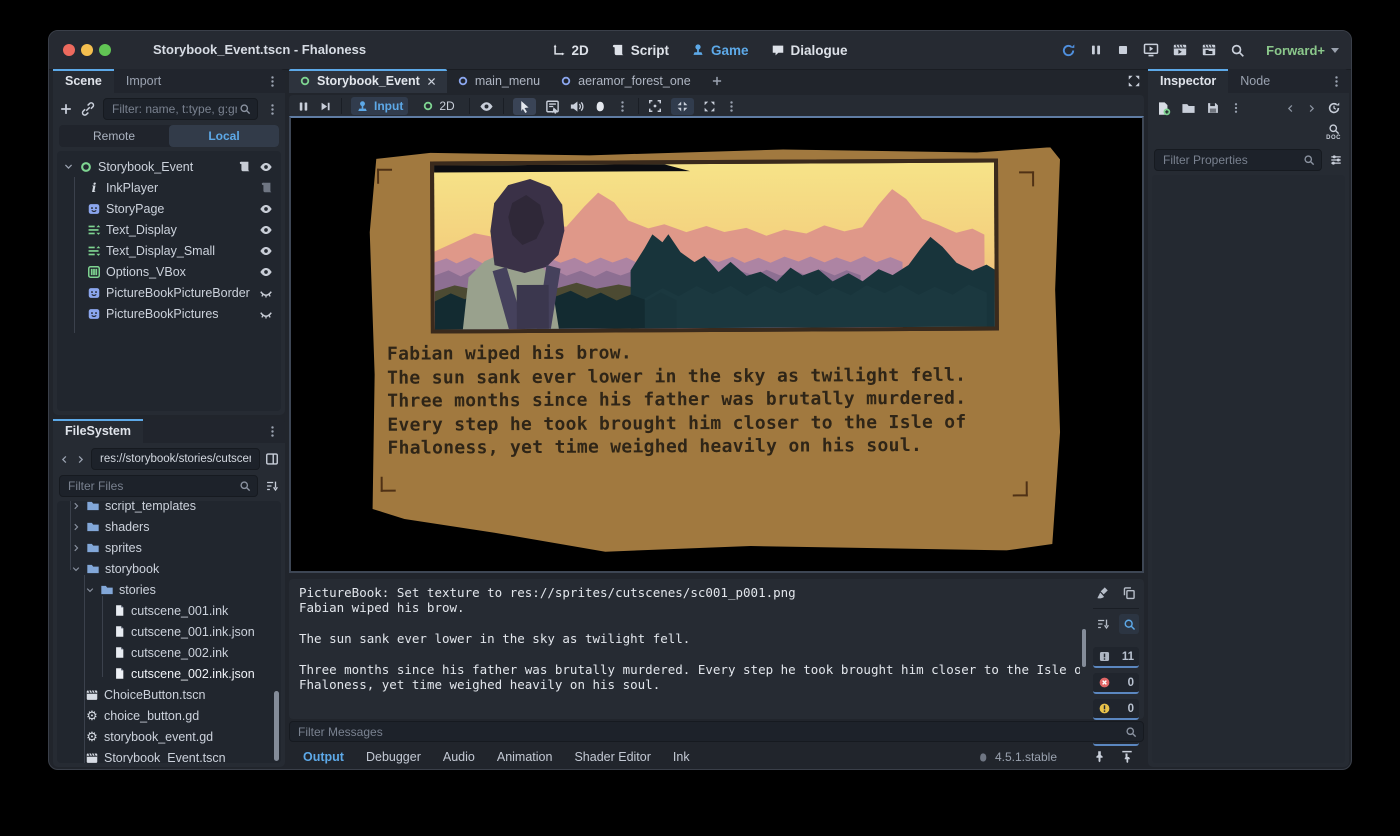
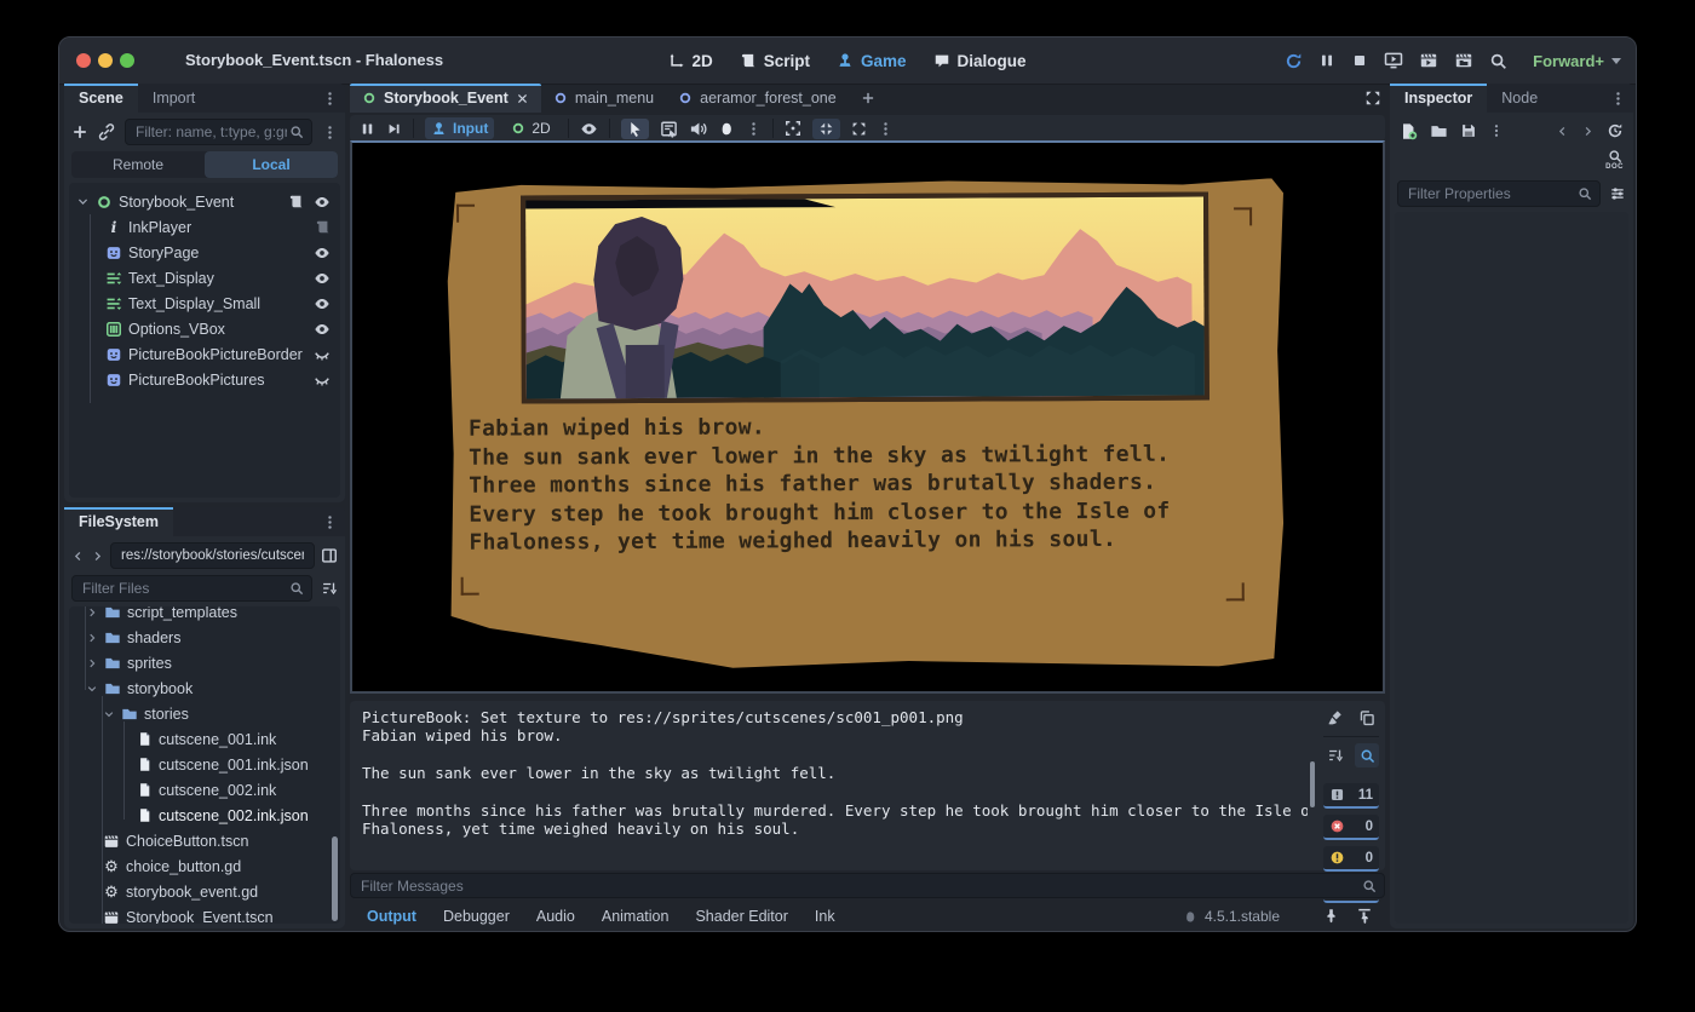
  Storybook_Event.tscn - Fhaloness
  2D
  Script
  Game
  Dialogue
  Forward+
  Scene
  Import
  Filter: name, t:type, g:gr
  Remote
  Local
  Storybook_Event
  i
  InkPlayer
  StoryPage
  Text_Display
  Text_Display_Small
  Options_VBox
  PictureBookPictureBorder
  PictureBookPictures
  FileSystem
  res://storybook/stories/cutsce
  Filter Files
  script_templates
  shaders
  sprites
  storybook
  stories
  cutscene_001.ink
  cutscene_001.ink.json
  cutscene_002.ink
  cutscene_002.ink.json
  ChoiceButton.tscn
  ⚙
  choice_button.gd
  ⚙
  storybook_event.gd
  Storybook_Event.tscn
  Storybook_Event
  main_menu
  aeramor_forest_one
  Input
  2D
- Fabian wiped his brow. The sun sank ever lower in the sky as twilight fell. Three months since his father was brutally murdered. Every step he took brought him closer to the Isle of Fhaloness, yet time weighed heavily on his soul.
+ Fabian wiped his brow. The sun sank ever lower in the sky as twilight fell. Three months since his father was brutally shaders. Every step he took brought him closer to the Isle of Fhaloness, yet time weighed heavily on his soul.
  PictureBook: Set texture to res://sprites/cutscenes/sc001_p001.png
  Fabian wiped his brow.
  The sun sank ever lower in the sky as twilight fell.
  Three months since his father was brutally murdered. Every step he took brought him closer to the Isle o
  Fhaloness, yet time weighed heavily on his soul.
  11
  0
  0
  Filter Messages
  Output
  Debugger
  Audio
  Animation
  Shader Editor
  Ink
  4.5.1.stable
  Inspector
  Node
  Filter Properties
